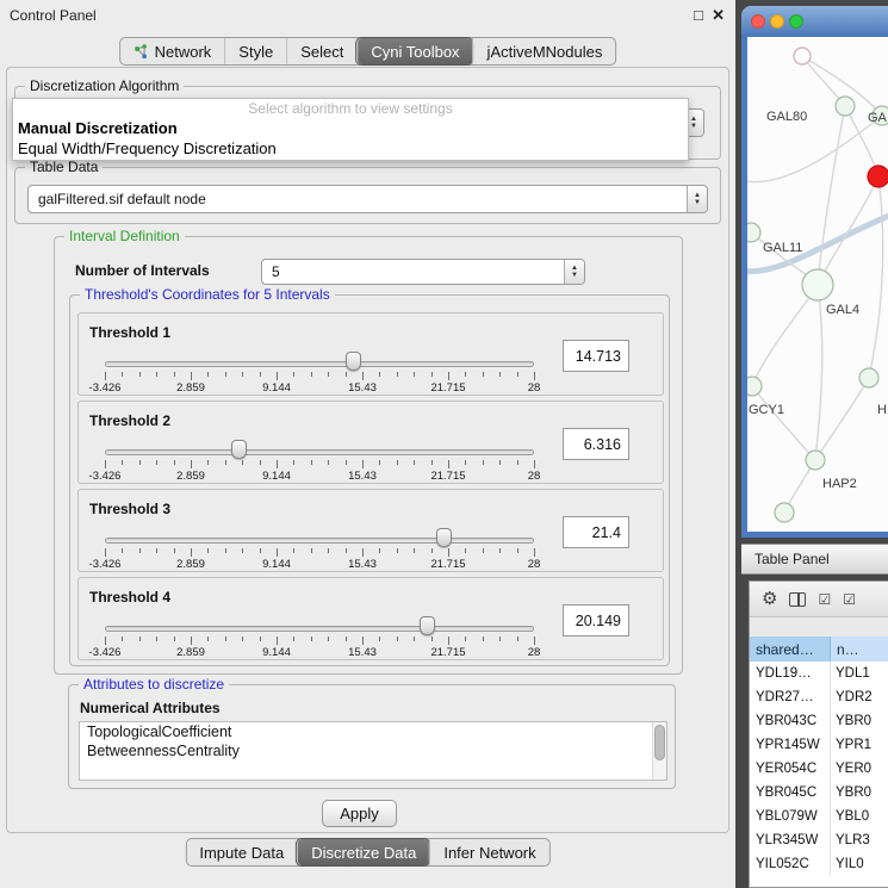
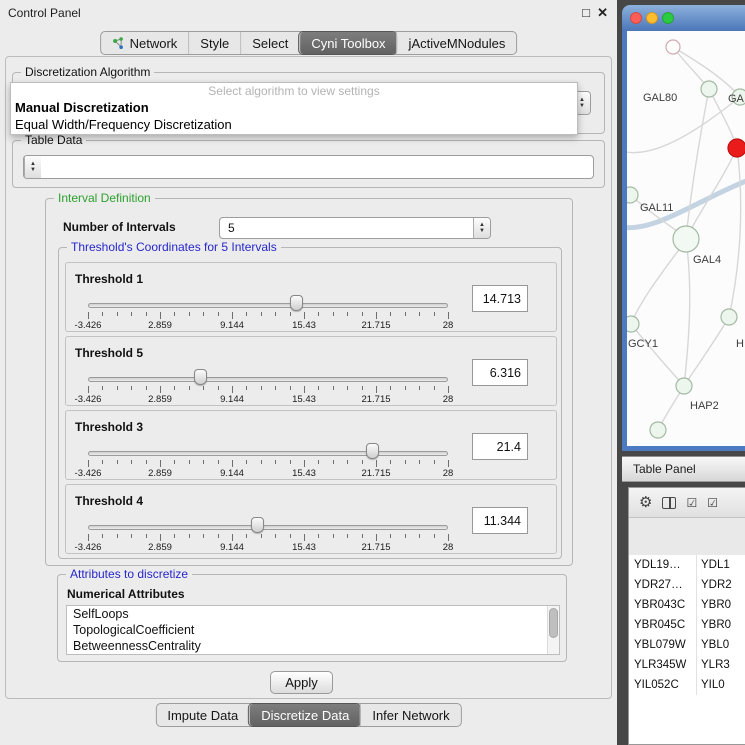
  Control Panel
  □
  ✕
  Network
  Style
  Select
  Cyni Toolbox
  jActiveMNodules
  Discretization Algorithm
  Select algorithm to view settings
  Manual Discretization
  Equal Width/Frequency Discretization
  Table Data
- galFiltered.sif default node
  Interval Definition
  Number of Intervals
  5
  Threshold's Coordinates for 5 Intervals
  Threshold 1
  -3.426
  2.859
  9.144
  15.43
  21.715
  28
  14.713
- Threshold 2
+ Threshold 5
  -3.426
  2.859
  9.144
  15.43
  21.715
  28
  6.316
  Threshold 3
  -3.426
  2.859
  9.144
  15.43
  21.715
  28
  21.4
  Threshold 4
  -3.426
  2.859
  9.144
  15.43
  21.715
  28
- 20.149
+ 11.344
  Attributes to discretize
  Numerical Attributes
+ SelfLoops
  TopologicalCoefficient
  BetweennessCentrality
  Apply
  Impute Data
  Discretize Data
  Infer Network
  GAL80
  GA
  GAL11
  GAL4
  GCY1
  H
  HAP2
  Table Panel
  ⚙
  ☑
  ☑
- shared…
- n…
  YDL19…
  YDL1
  YDR27…
  YDR2
  YBR043C
  YBR0
- YPR145W
- YPR1
- YER054C
- YER0
  YBR045C
  YBR0
  YBL079W
  YBL0
  YLR345W
  YLR3
  YIL052C
  YIL0
